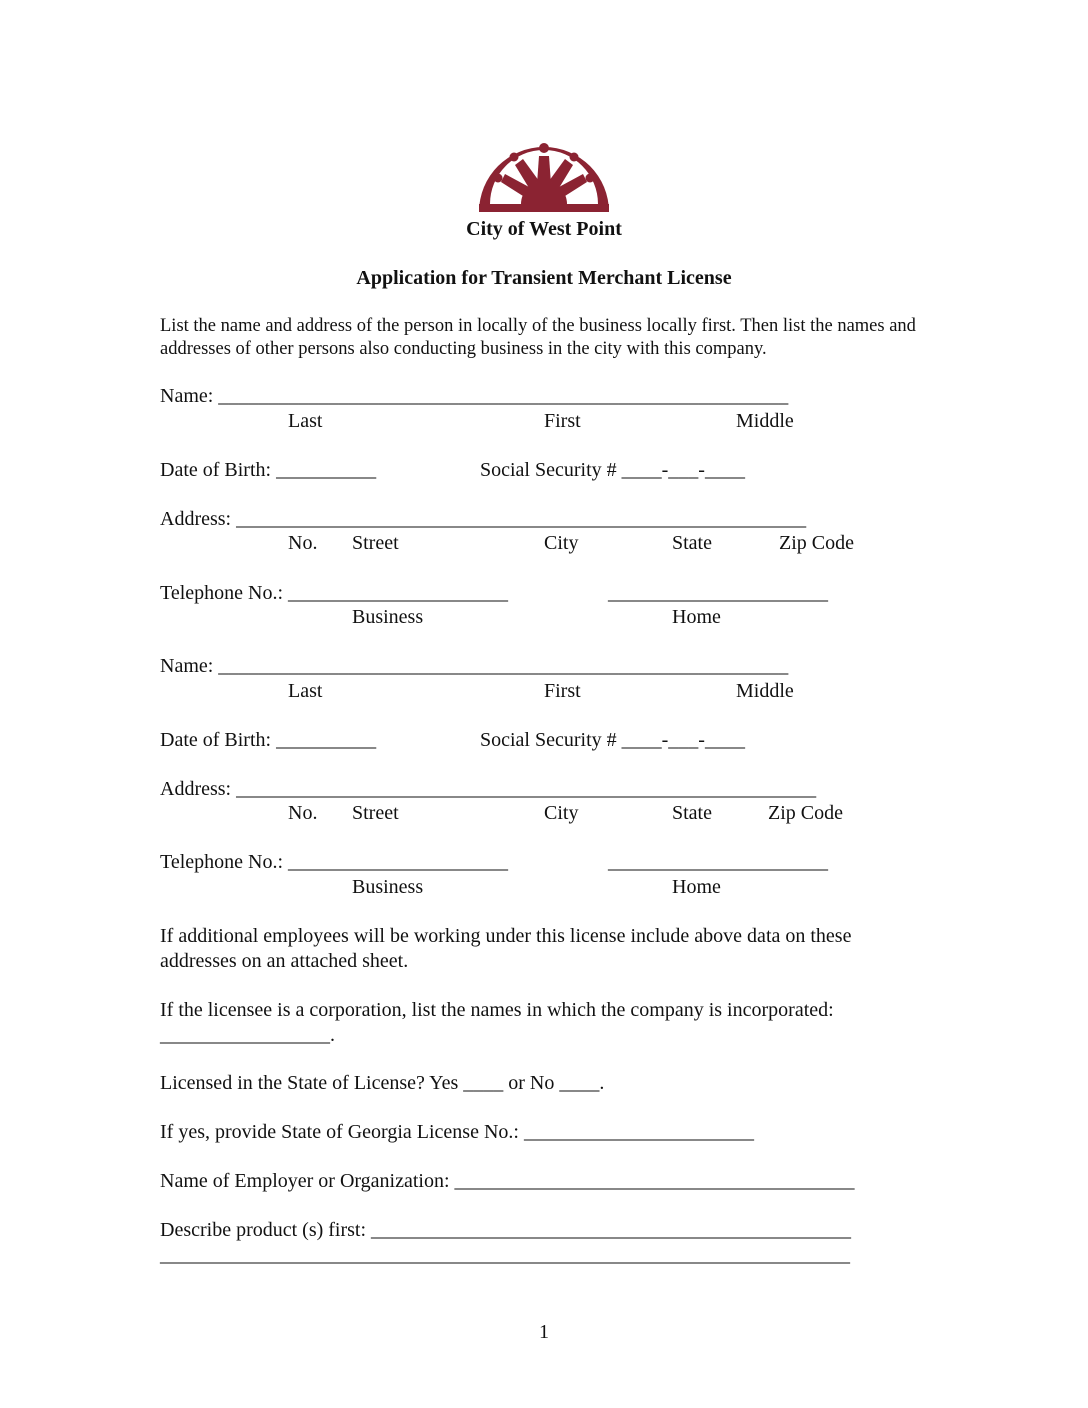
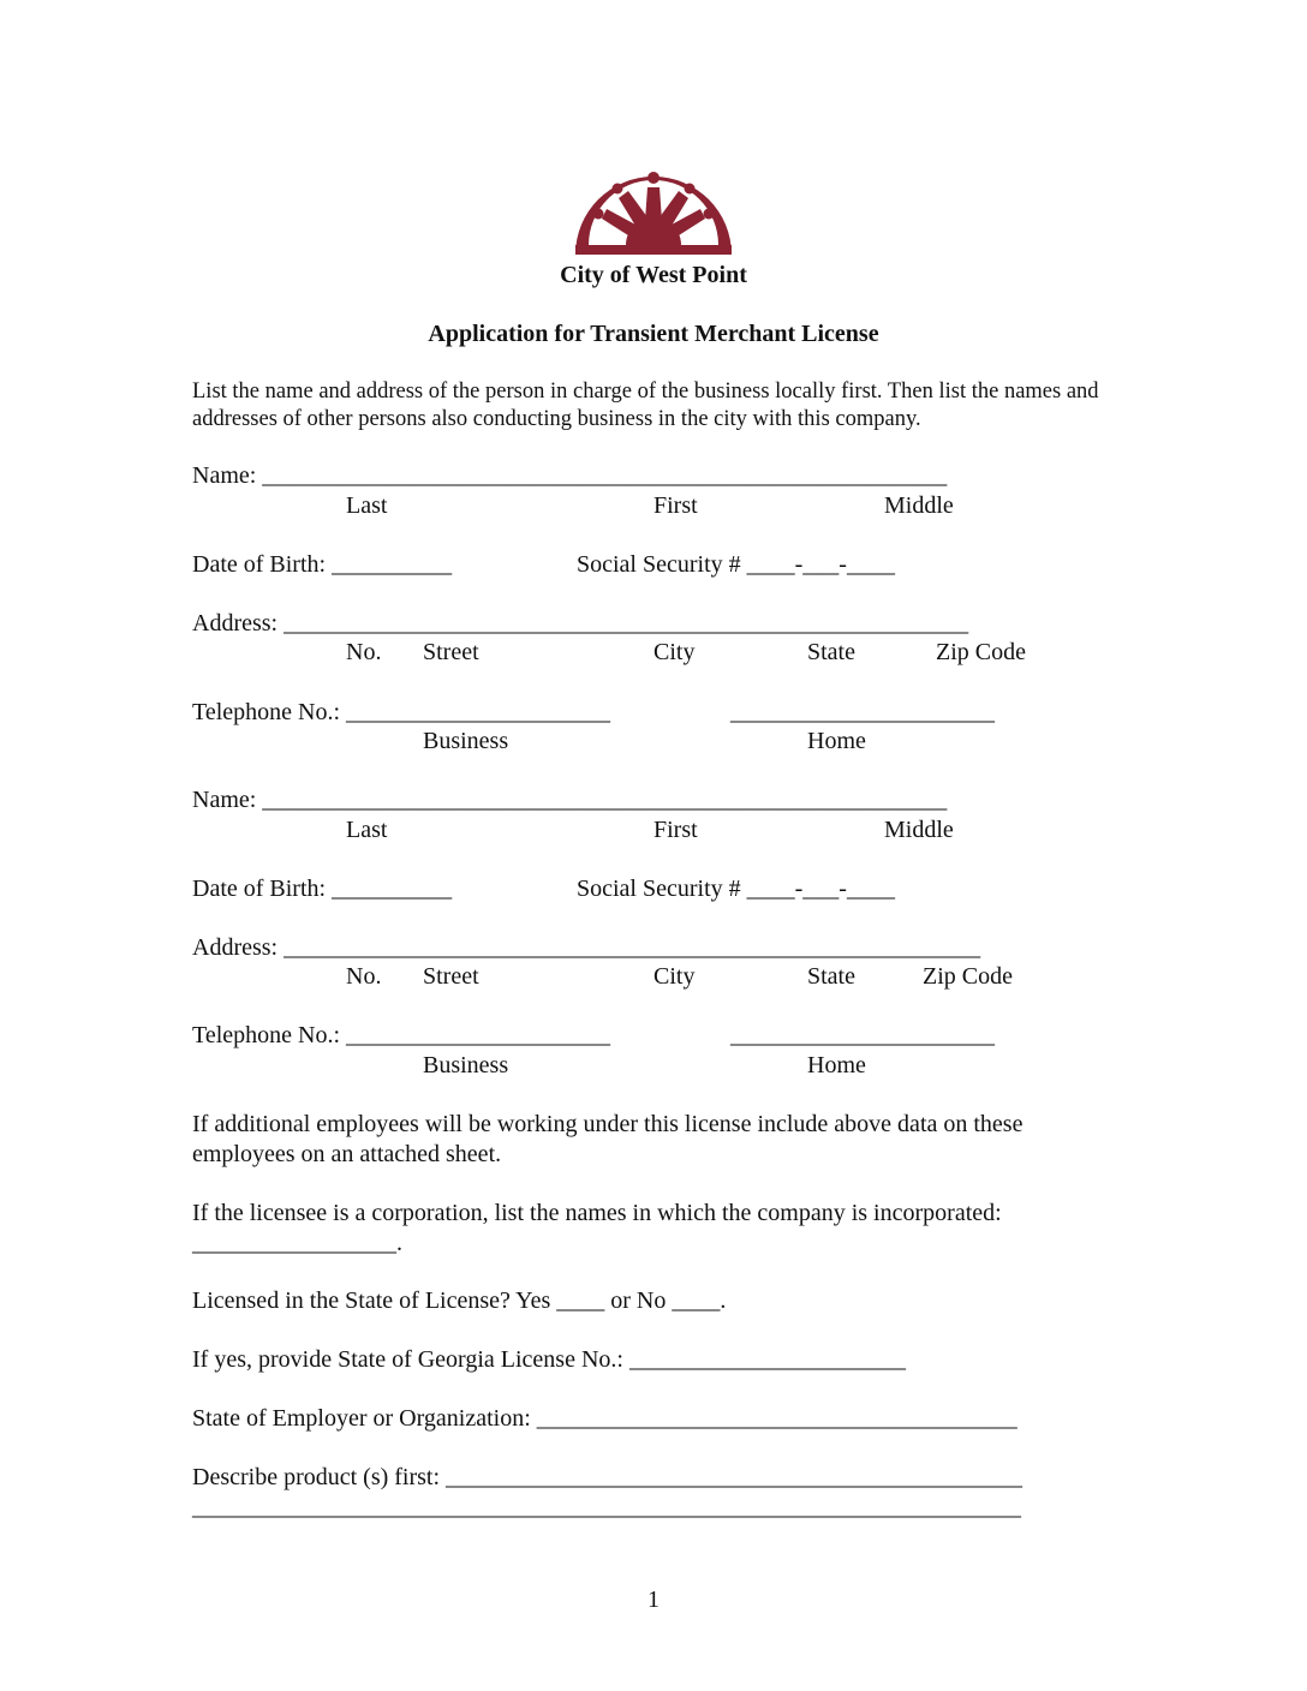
  City of West Point
  Application for Transient Merchant License
- List the name and address of the person in locally of the business locally first. Then list the names and addresses of other persons also conducting business in the city with this company.
+ List the name and address of the person in charge of the business locally first. Then list the names and addresses of other persons also conducting business in the city with this company.
  Name: _________________________________________________________
  Last
  First
  Middle
  Date of Birth: __________
  Social Security # ____-___-____
  Address: _________________________________________________________
  No.
  Street
  City
  State
  Zip Code
  Telephone No.: ______________________
  ______________________
  Business
  Home
  Name: _________________________________________________________
  Last
  First
  Middle
  Date of Birth: __________
  Social Security # ____-___-____
  Address: __________________________________________________________
  No.
  Street
  City
  State
  Zip Code
  Telephone No.: ______________________
  ______________________
  Business
  Home
- If additional employees will be working under this license include above data on these addresses on an attached sheet.
+ If additional employees will be working under this license include above data on these employees on an attached sheet.
  If the licensee is a corporation, list the names in which the company is incorporated:
  _________________.
  Licensed in the State of License? Yes ____ or No ____.
  If yes, provide State of Georgia License No.: _______________________
- Name of Employer or Organization: ________________________________________
+ State of Employer or Organization: ________________________________________
  Describe product (s) first: ________________________________________________
  _____________________________________________________________________
  1
